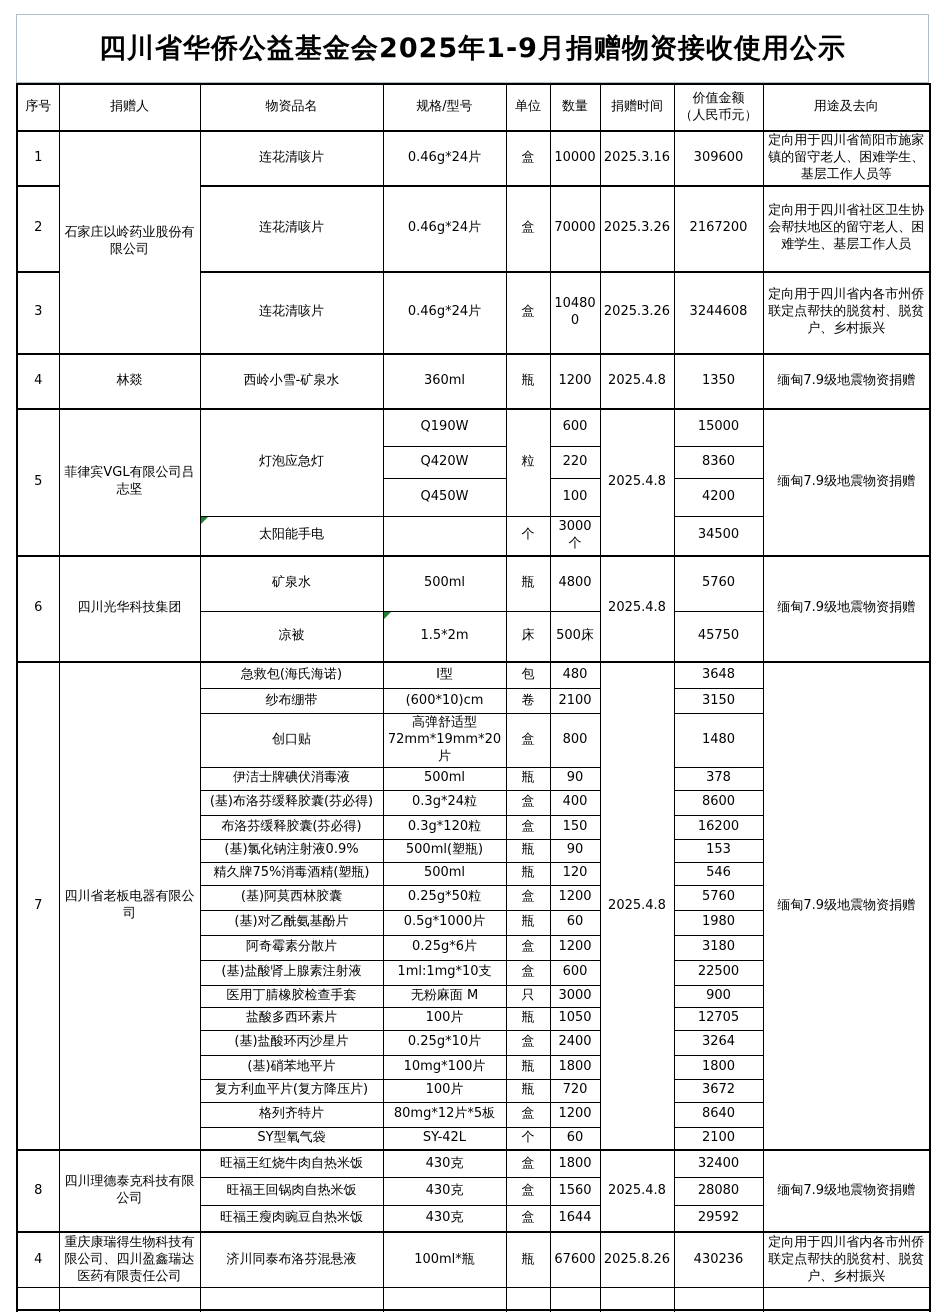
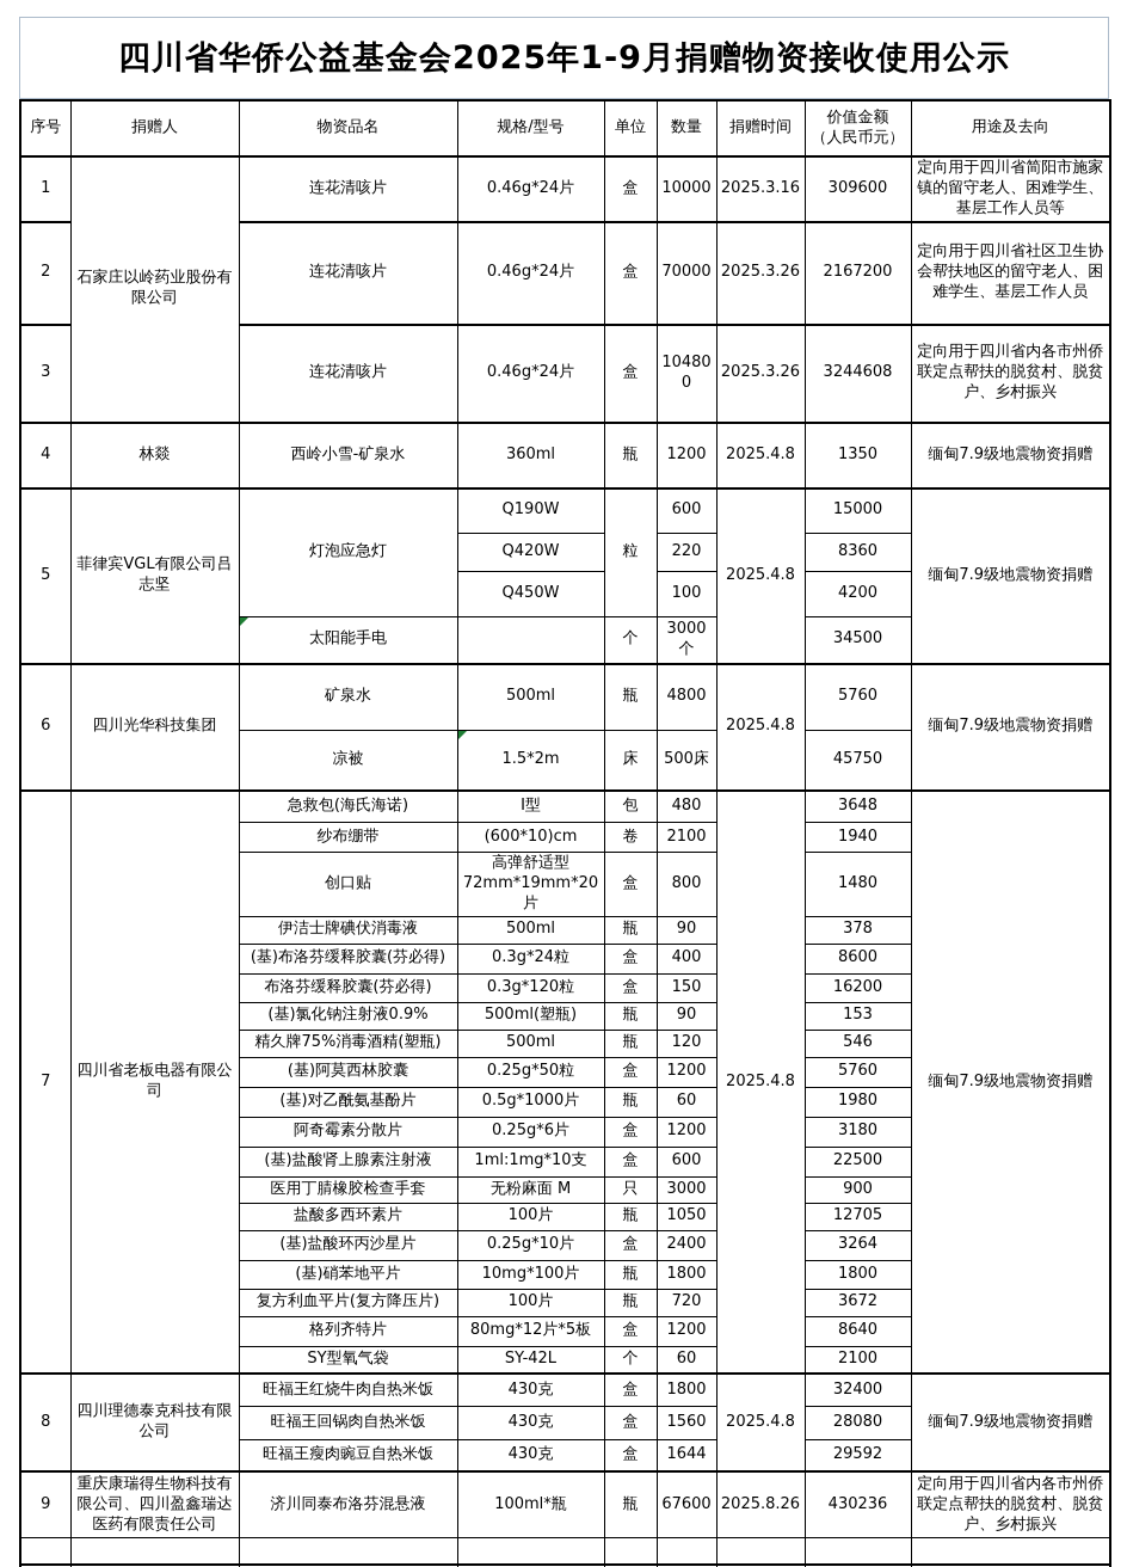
  四川省华侨公益基金会2025年1-9月捐赠物资接收使用公示
  序号	捐赠人	物资品名	规格/型号	单位	数量	捐赠时间	价值金额 （人民币元）	用途及去向
  1	石家庄以岭药业股份有限公司	连花清咳片	0.46g*24片	盒	10000	2025.3.16	309600	定向用于四川省简阳市施家镇的留守老人、困难学生、基层工作人员等
  2	连花清咳片	0.46g*24片	盒	70000	2025.3.26	2167200	定向用于四川省社区卫生协会帮扶地区的留守老人、困难学生、基层工作人员
  3	连花清咳片	0.46g*24片	盒	104800	2025.3.26	3244608	定向用于四川省内各市州侨联定点帮扶的脱贫村、脱贫户、乡村振兴
  4	林燚	西岭小雪-矿泉水	360ml	瓶	1200	2025.4.8	1350	缅甸7.9级地震物资捐赠
  5	菲律宾VGL有限公司吕志坚	灯泡应急灯	Q190W	粒	600	2025.4.8	15000	缅甸7.9级地震物资捐赠
  Q420W	220	8360
  Q450W	100	4200
  太阳能手电		个	3000个	34500
  6	四川光华科技集团	矿泉水	500ml	瓶	4800	2025.4.8	5760	缅甸7.9级地震物资捐赠
  凉被	1.5*2m	床	500床	45750
  7	四川省老板电器有限公司	急救包(海氏海诺)	I型	包	480	2025.4.8	3648	缅甸7.9级地震物资捐赠
- 纱布绷带	(600*10)cm	卷	2100	3150
+ 纱布绷带	(600*10)cm	卷	2100	1940
  创口贴	高弹舒适型 72mm*19mm*20片	盒	800	1480
  伊洁士牌碘伏消毒液	500ml	瓶	90	378
  (基)布洛芬缓释胶囊(芬必得)	0.3g*24粒	盒	400	8600
  布洛芬缓释胶囊(芬必得)	0.3g*120粒	盒	150	16200
  (基)氯化钠注射液0.9%	500ml(塑瓶)	瓶	90	153
  精久牌75%消毒酒精(塑瓶)	500ml	瓶	120	546
  (基)阿莫西林胶囊	0.25g*50粒	盒	1200	5760
  (基)对乙酰氨基酚片	0.5g*1000片	瓶	60	1980
  阿奇霉素分散片	0.25g*6片	盒	1200	3180
  (基)盐酸肾上腺素注射液	1ml:1mg*10支	盒	600	22500
  医用丁腈橡胶检查手套	无粉麻面 M	只	3000	900
  盐酸多西环素片	100片	瓶	1050	12705
  (基)盐酸环丙沙星片	0.25g*10片	盒	2400	3264
  (基)硝苯地平片	10mg*100片	瓶	1800	1800
  复方利血平片(复方降压片)	100片	瓶	720	3672
  格列齐特片	80mg*12片*5板	盒	1200	8640
  SY型氧气袋	SY-42L	个	60	2100
  8	四川理德泰克科技有限公司	旺福王红烧牛肉自热米饭	430克	盒	1800	2025.4.8	32400	缅甸7.9级地震物资捐赠
  旺福王回锅肉自热米饭	430克	盒	1560	28080
  旺福王瘦肉豌豆自热米饭	430克	盒	1644	29592
- 4	重庆康瑞得生物科技有限公司、四川盈鑫瑞达医药有限责任公司	济川同泰布洛芬混悬液	100ml*瓶	瓶	67600	2025.8.26	430236	定向用于四川省内各市州侨联定点帮扶的脱贫村、脱贫户、乡村振兴
+ 9	重庆康瑞得生物科技有限公司、四川盈鑫瑞达医药有限责任公司	济川同泰布洛芬混悬液	100ml*瓶	瓶	67600	2025.8.26	430236	定向用于四川省内各市州侨联定点帮扶的脱贫村、脱贫户、乡村振兴
